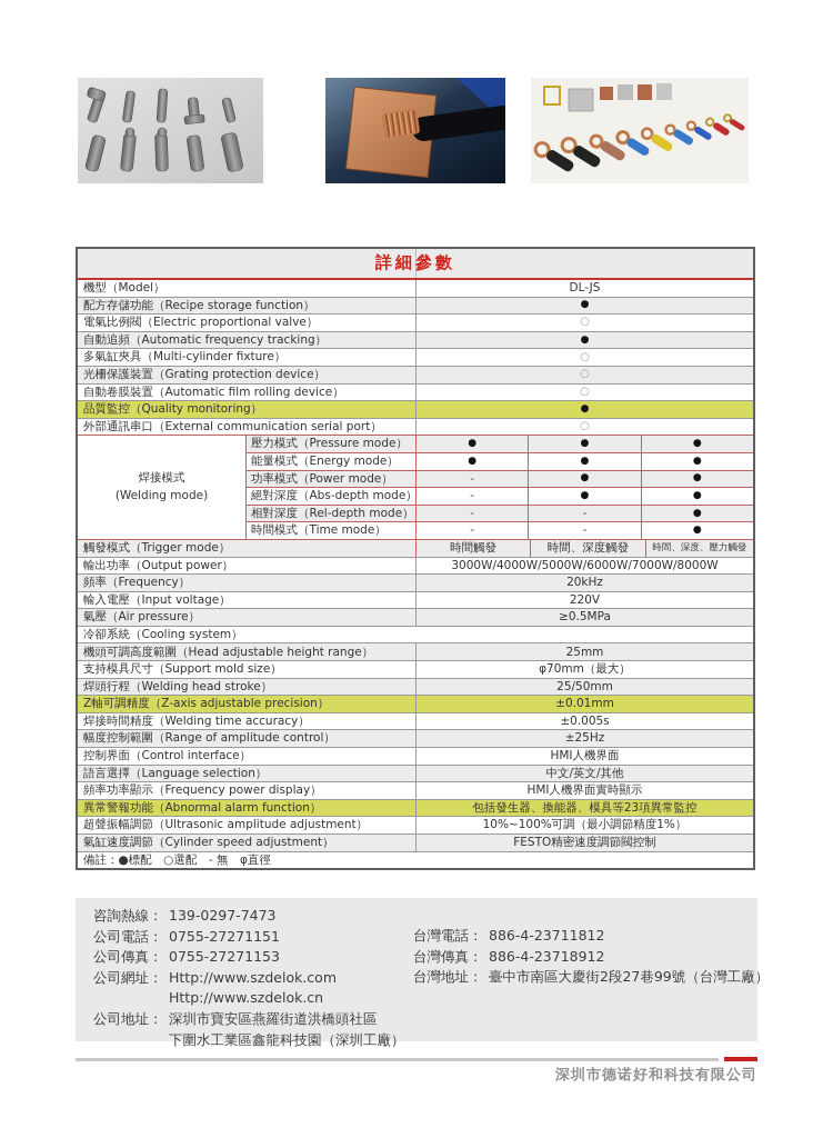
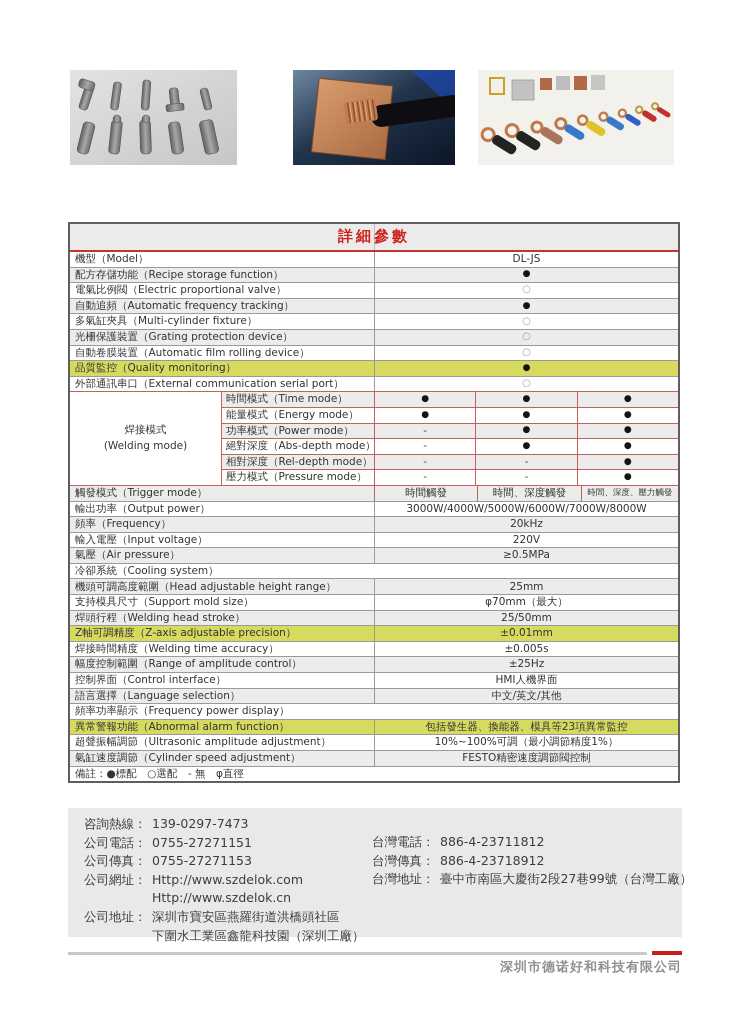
  詳細參數
  機型（Model）
  DL-JS
  配方存儲功能（Recipe storage function）
  ●
  電氣比例閥（Electric proportional valve）
  ○
  自動追頻（Automatic frequency tracking）
  ●
  多氣缸夾具（Multi-cylinder fixture）
  ○
  光柵保護裝置（Grating protection device）
  ○
  自動卷膜裝置（Automatic film rolling device）
  ○
  品質監控（Quality monitoring）
  ●
  外部通訊串口（External communication serial port）
  ○
  焊接模式
  (Welding mode)
- 壓力模式（Pressure mode）
+ 時間模式（Time mode）
  ●
  ●
  ●
  能量模式（Energy mode）
  ●
  ●
  ●
  功率模式（Power mode）
  -
  ●
  ●
  絕對深度（Abs-depth mode）
  -
  ●
  ●
  相對深度（Rel-depth mode）
  -
  -
  ●
- 時間模式（Time mode）
+ 壓力模式（Pressure mode）
  -
  -
  ●
  觸發模式（Trigger mode）
  時間觸發
  時間、深度觸發
  時間、深度、壓力觸發
  輸出功率（Output power）
  3000W/4000W/5000W/6000W/7000W/8000W
  頻率（Frequency）
  20kHz
  輸入電壓（Input voltage）
  220V
  氣壓（Air pressure）
  ≥0.5MPa
  冷卻系統（Cooling system）
  機頭可調高度範圍（Head adjustable height range）
  25mm
  支持模具尺寸（Support mold size）
  φ70mm（最大）
  焊頭行程（Welding head stroke）
  25/50mm
  Z軸可調精度（Z-axis adjustable precision）
  ±0.01mm
  焊接時間精度（Welding time accuracy）
  ±0.005s
  幅度控制範圍（Range of amplitude control）
  ±25Hz
  控制界面（Control interface）
  HMI人機界面
  語言選擇（Language selection）
  中文/英文/其他
  頻率功率顯示（Frequency power display）
- HMI人機界面實時顯示
  異常警報功能（Abnormal alarm function）
  包括發生器、換能器、模具等23項異常監控
  超聲振幅調節（Ultrasonic amplitude adjustment）
  10%~100%可調（最小調節精度1%）
  氣缸速度調節（Cylinder speed adjustment）
  FESTO精密速度調節閥控制
  備註：●標配 ○選配 - 無 φ直徑
  咨詢熱線：
  139-0297-7473
  公司電話：
  0755-27271151
  公司傳真：
  0755-27271153
  公司網址：
  Http://www.szdelok.com
  Http://www.szdelok.cn
  公司地址：
  深圳市寶安區燕羅街道洪橋頭社區
  下圍水工業區鑫龍科技園（深圳工廠）
  台灣電話：
  886-4-23711812
  台灣傳真：
  886-4-23718912
  台灣地址：
  臺中市南區大慶街2段27巷99號（台灣工廠）
  深圳市德诺好和科技有限公司
